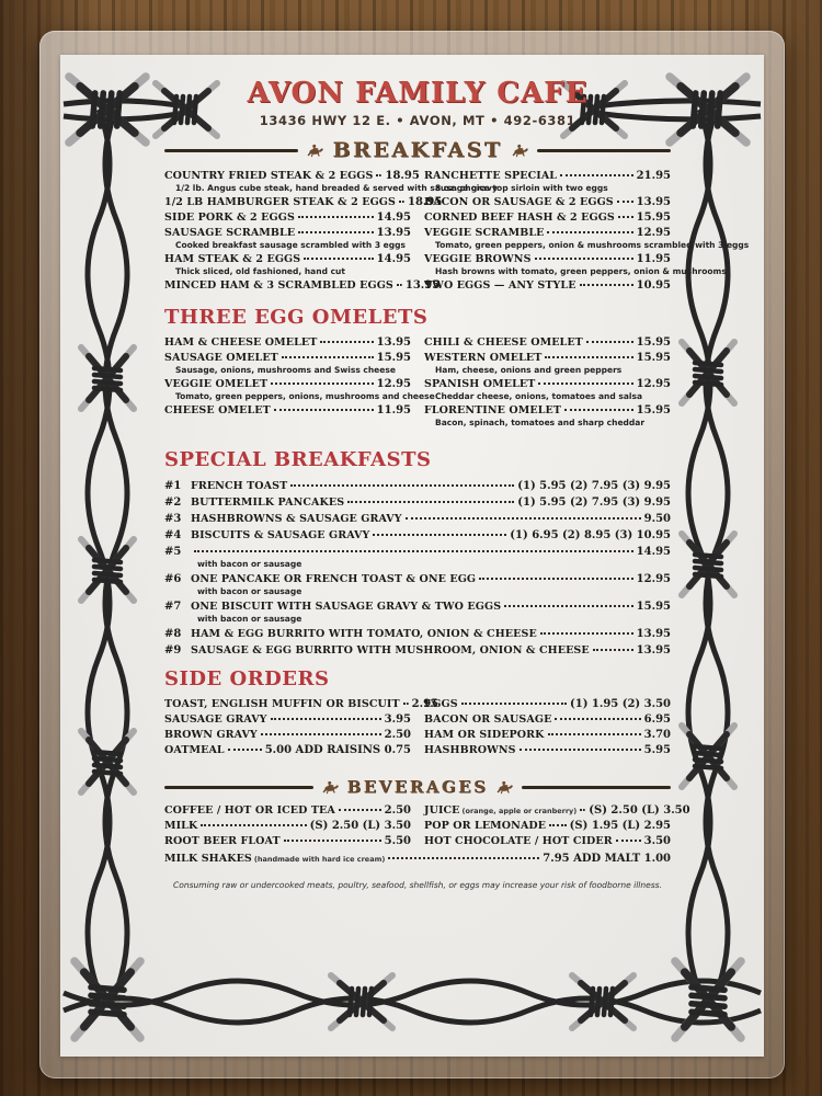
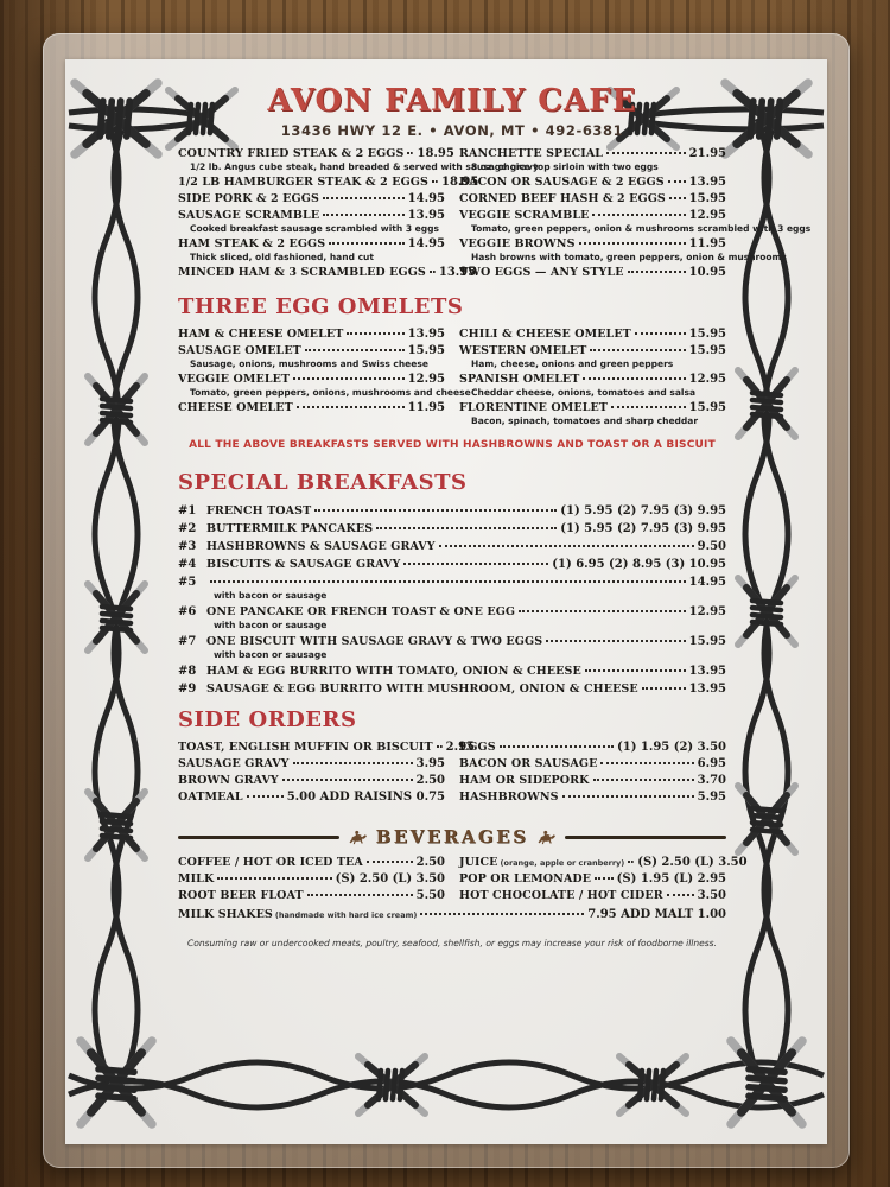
  AVON FAMILY CAFE
  13436 HWY 12 E. • AVON, MT • 492-6381
- BREAKFAST
  COUNTRY FRIED STEAK & 2 EGGS
  18.95
  1/2 lb. Angus cube steak, hand breaded & served wit
  1/2 LB HAMBURGER STEAK & 2 EGGS
  18.95
  SIDE PORK & 2 EGGS
  14.95
  SAUSAGE SCRAMBLE
  13.95
  Cooked breakfast sausage scrambled with 3 eggs
  HAM STEAK & 2 EGGS
  14.95
  Thick sliced, old fashioned, hand cut
  MINCED HAM & 3 SCRAMBLED EGGS
  13.95
  RANCHETTE SPECIAL
  21.95
  8 oz. choice top sirloin with two eggs
  BACON OR SAUSAGE & 2 EGGS
  13.95
  CORNED BEEF HASH & 2 EGGS
  15.95
  VEGGIE SCRAMBLE
  12.95
  Tomato, green peppers, onion & mushrooms scrambled with 3 eggs
  VEGGIE BROWNS
  11.95
  Hash browns with tomato, green peppers, onion & mushrooms
  TWO EGGS — ANY STYLE
  10.95
  THREE EGG OMELETS
  HAM & CHEESE OMELET
  13.95
  SAUSAGE OMELET
  15.95
  Sausage, onions, mushrooms and Swiss cheese
  VEGGIE OMELET
  12.95
  Tomato, green peppers, onions, mushrooms and chee
  CHEESE OMELET
  11.95
  CHILI & CHEESE OMELET
  15.95
  WESTERN OMELET
  15.95
  Ham, cheese, onions and green peppers
  SPANISH OMELET
  12.95
  Cheddar cheese, onions, tomatoes and salsa
  FLORENTINE OMELET
  15.95
  Bacon, spinach, tomatoes and sharp cheddar
+ ALL THE ABOVE BREAKFASTS SERVED WITH HASHBROWNS AND TOAST OR A BISCUIT
  SPECIAL BREAKFASTS
  #1
  FRENCH TOAST
  (1) 5.95 (2) 7.95 (3) 9.95
  #2
  BUTTERMILK PANCAKES
  (1) 5.95 (2) 7.95 (3) 9.95
  #3
  HASHBROWNS & SAUSAGE GRAVY
  9.50
  #4
  BISCUITS & SAUSAGE GRAVY
  (1) 6.95 (2) 8.95 (3) 10.95
  #5
  14.95
  with bacon or sausage
  #6
  ONE PANCAKE OR FRENCH TOAST & ONE EGG
  12.95
  with bacon or sausage
  #7
  ONE BISCUIT WITH SAUSAGE GRAVY & TWO EGGS
  15.95
  with bacon or sausage
  #8
  HAM & EGG BURRITO WITH TOMATO, ONION & CHEESE
  13.95
  #9
  SAUSAGE & EGG BURRITO WITH MUSHROOM, ONION & CHEESE
  13.95
  SIDE ORDERS
  TOAST, ENGLISH MUFFIN OR BISCUIT
  2.95
  SAUSAGE GRAVY
  3.95
  BROWN GRAVY
  2.50
  OATMEAL
  5.00 ADD RAISINS 0.75
  EGGS
  (1) 1.95 (2) 3.50
  BACON OR SAUSAGE
  6.95
  HAM OR SIDEPORK
  3.70
  HASHBROWNS
  5.95
  BEVERAGES
  COFFEE / HOT OR ICED TEA
  2.50
  MILK
  (S) 2.50 (L) 3.50
  ROOT BEER FLOAT
  5.50
  JUICE
  (orange, apple or cranberry)
  (S) 2.50 (L) 3.50
  POP OR LEMONADE
  (S) 1.95 (L) 2.95
  HOT CHOCOLATE / HOT CIDER
  3.50
  MILK SHAKES
  (handmade with hard ice cream)
  7.95 ADD MALT 1.00
  Consuming raw or undercooked meats, poultry, seafood, shellfish, or eggs may increase your risk of foodborne illness.
